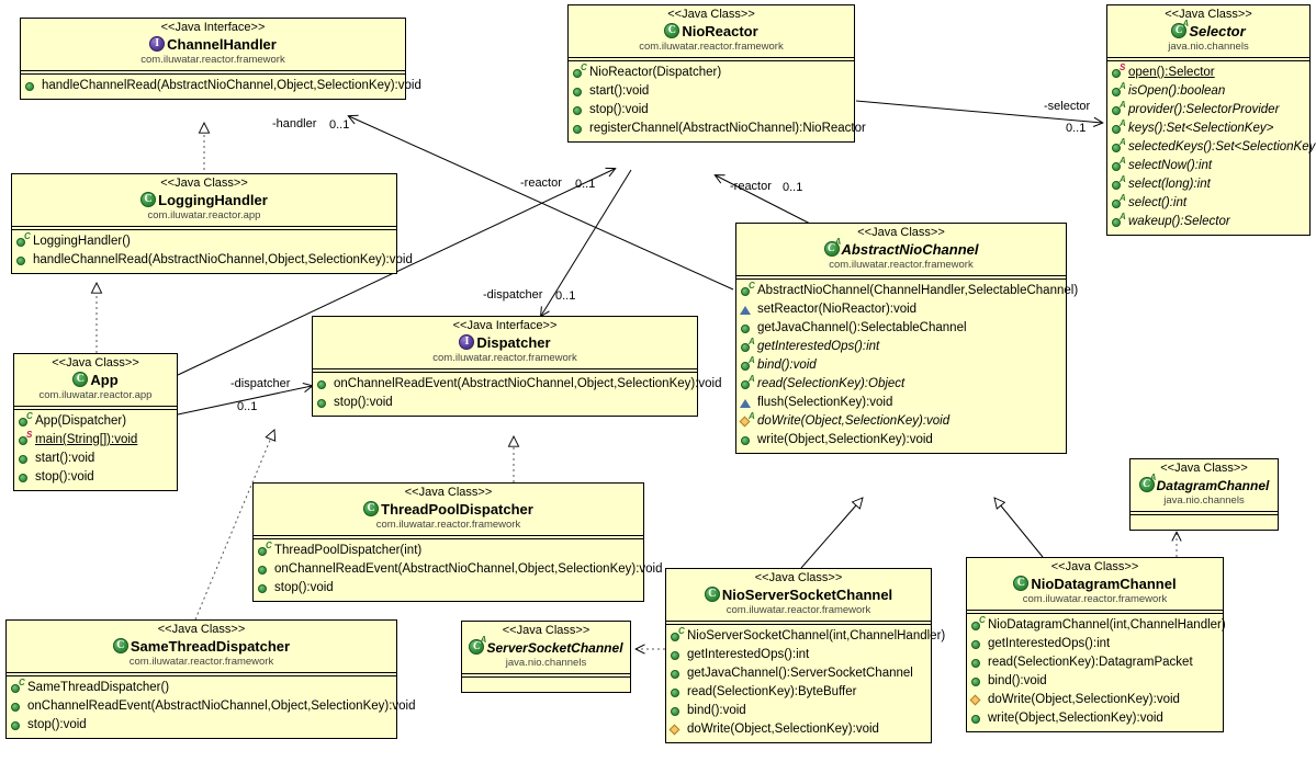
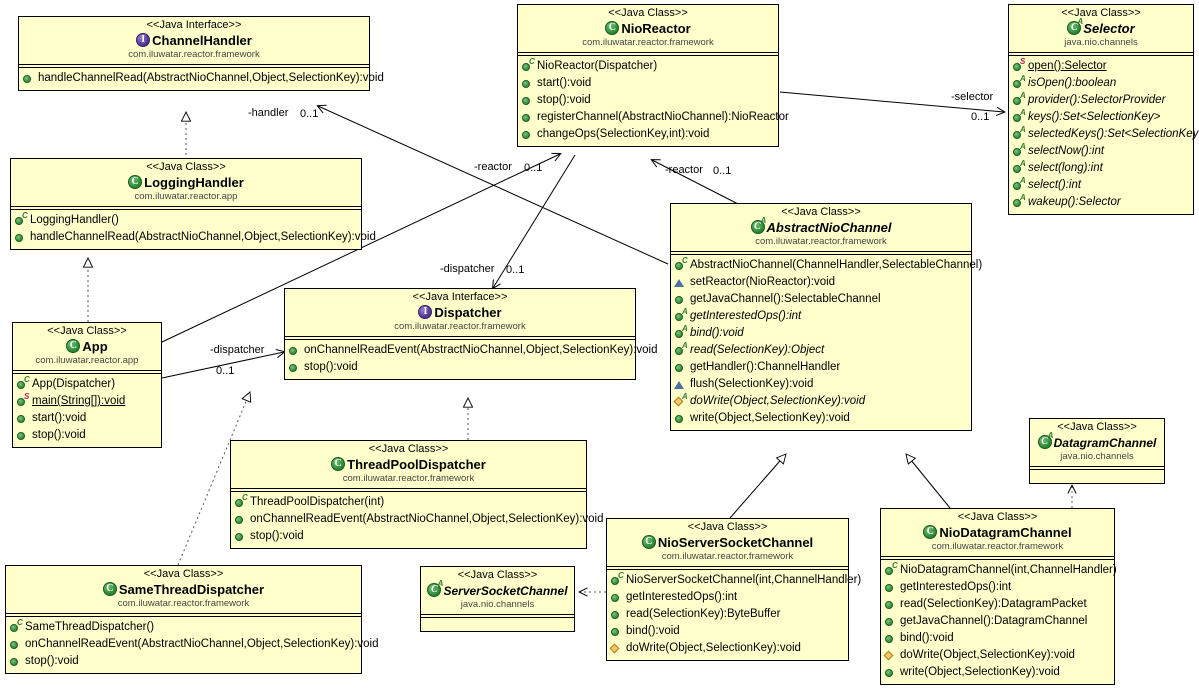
  <<Java Interface>>
  I
  ChannelHandler
  com.iluwatar.reactor.framework
  handleChannelRead(AbstractNioChannel,Object,SelectionKey):void
  <<Java Class>>
  C
  NioReactor
  com.iluwatar.reactor.framework
  C
  NioReactor(Dispatcher)
  start():void
  stop():void
  registerChannel(AbstractNioChannel):NioReactor
+ changeOps(SelectionKey,int):void
  <<Java Class>>
  C
  A
  Selector
  java.nio.channels
  S
  open():Selector
  A
  isOpen():boolean
  A
  provider():SelectorProvider
  A
  keys():Set<SelectionKey>
  A
  selectedKeys():Set<SelectionKey
  A
  selectNow():int
  A
  select(long):int
  A
  select():int
  A
  wakeup():Selector
  <<Java Class>>
  C
  LoggingHandler
  com.iluwatar.reactor.app
  C
  LoggingHandler()
  handleChannelRead(AbstractNioChannel,Object,SelectionKey):void
  <<Java Class>>
  C
  A
  AbstractNioChannel
  com.iluwatar.reactor.framework
  C
  AbstractNioChannel(ChannelHandler,SelectableChannel)
  setReactor(NioReactor):void
  getJavaChannel():SelectableChannel
  A
  getInterestedOps():int
  A
  bind():void
  A
  read(SelectionKey):Object
+ getHandler():ChannelHandler
  flush(SelectionKey):void
  A
  doWrite(Object,SelectionKey):void
  write(Object,SelectionKey):void
  <<Java Class>>
  C
  App
  com.iluwatar.reactor.app
  C
  App(Dispatcher)
  S
  main(String[]):void
  start():void
  stop():void
  <<Java Interface>>
  I
  Dispatcher
  com.iluwatar.reactor.framework
  onChannelReadEvent(AbstractNioChannel,Object,SelectionKey):void
  stop():void
  <<Java Class>>
  C
  ThreadPoolDispatcher
  com.iluwatar.reactor.framework
  C
  ThreadPoolDispatcher(int)
  onChannelReadEvent(AbstractNioChannel,Object,SelectionKey):void
  stop():void
  <<Java Class>>
  C
  SameThreadDispatcher
  com.iluwatar.reactor.framework
  C
  SameThreadDispatcher()
  onChannelReadEvent(AbstractNioChannel,Object,SelectionKey):void
  stop():void
  <<Java Class>>
  C
  A
  ServerSocketChannel
  java.nio.channels
  <<Java Class>>
  C
  A
  DatagramChannel
  java.nio.channels
  <<Java Class>>
  C
  NioServerSocketChannel
  com.iluwatar.reactor.framework
  C
  NioServerSocketChannel(int,ChannelHandler)
  getInterestedOps():int
- getJavaChannel():ServerSocketChannel
  read(SelectionKey):ByteBuffer
  bind():void
  doWrite(Object,SelectionKey):void
  <<Java Class>>
  C
  NioDatagramChannel
  com.iluwatar.reactor.framework
  C
  NioDatagramChannel(int,ChannelHandler)
  getInterestedOps():int
  read(SelectionKey):DatagramPacket
+ getJavaChannel():DatagramChannel
  bind():void
  doWrite(Object,SelectionKey):void
  write(Object,SelectionKey):void
  -handler
  0..1
  -reactor
  0..1
  -reactor
  0..1
  -selector
  0..1
  -dispatcher
  0..1
  -dispatcher
  0..1
